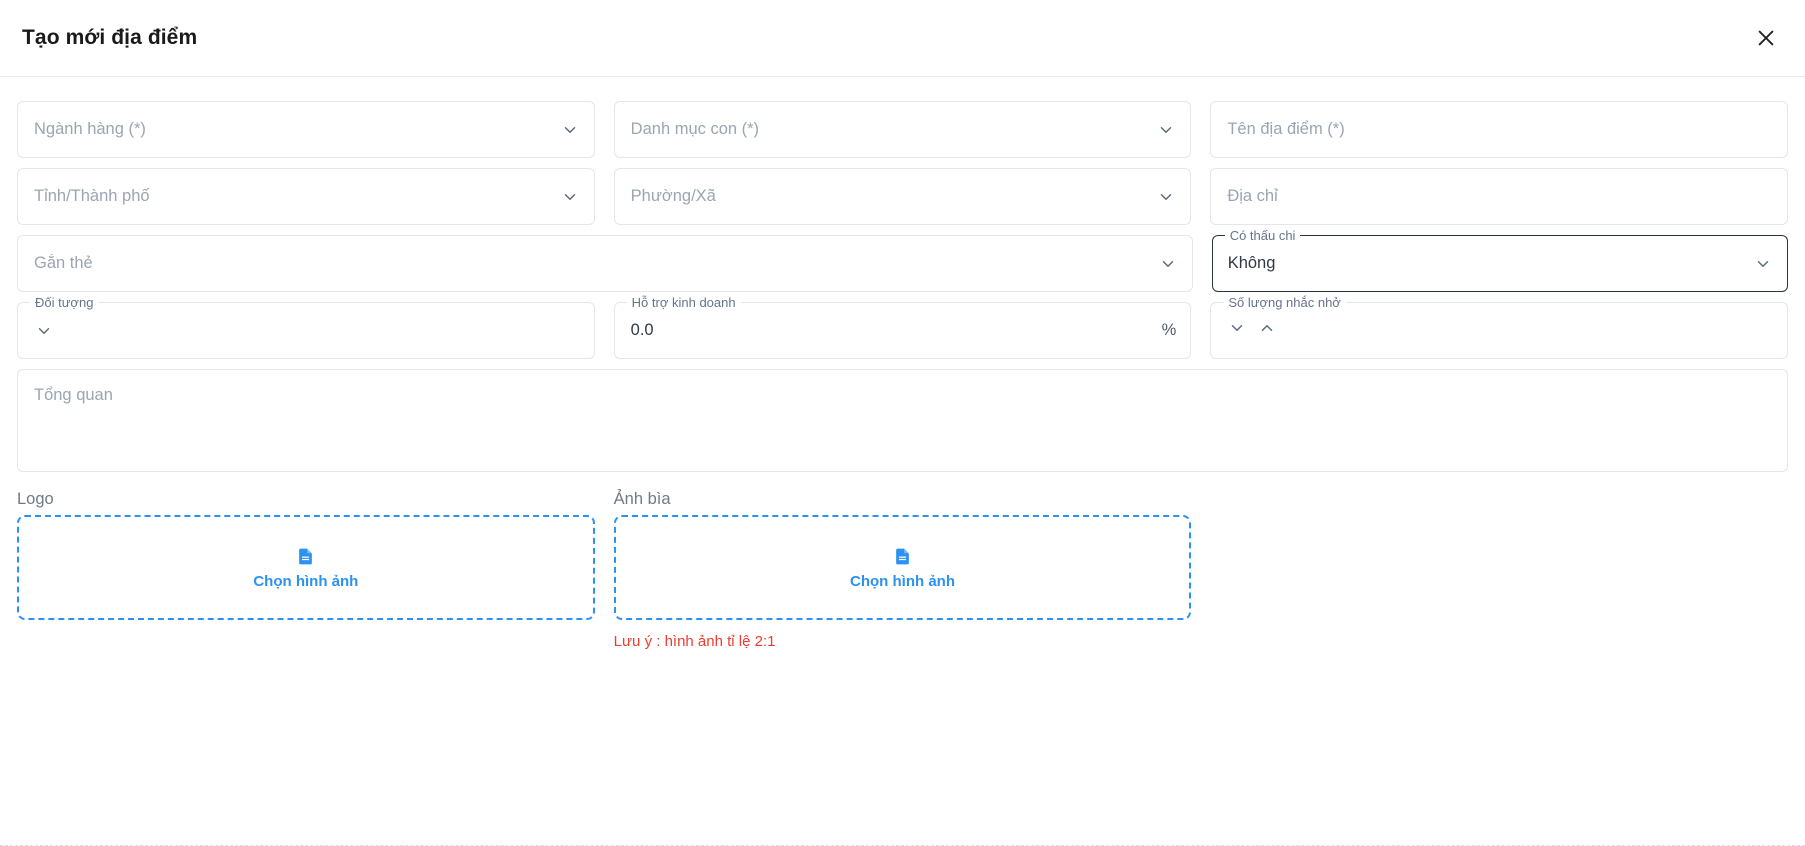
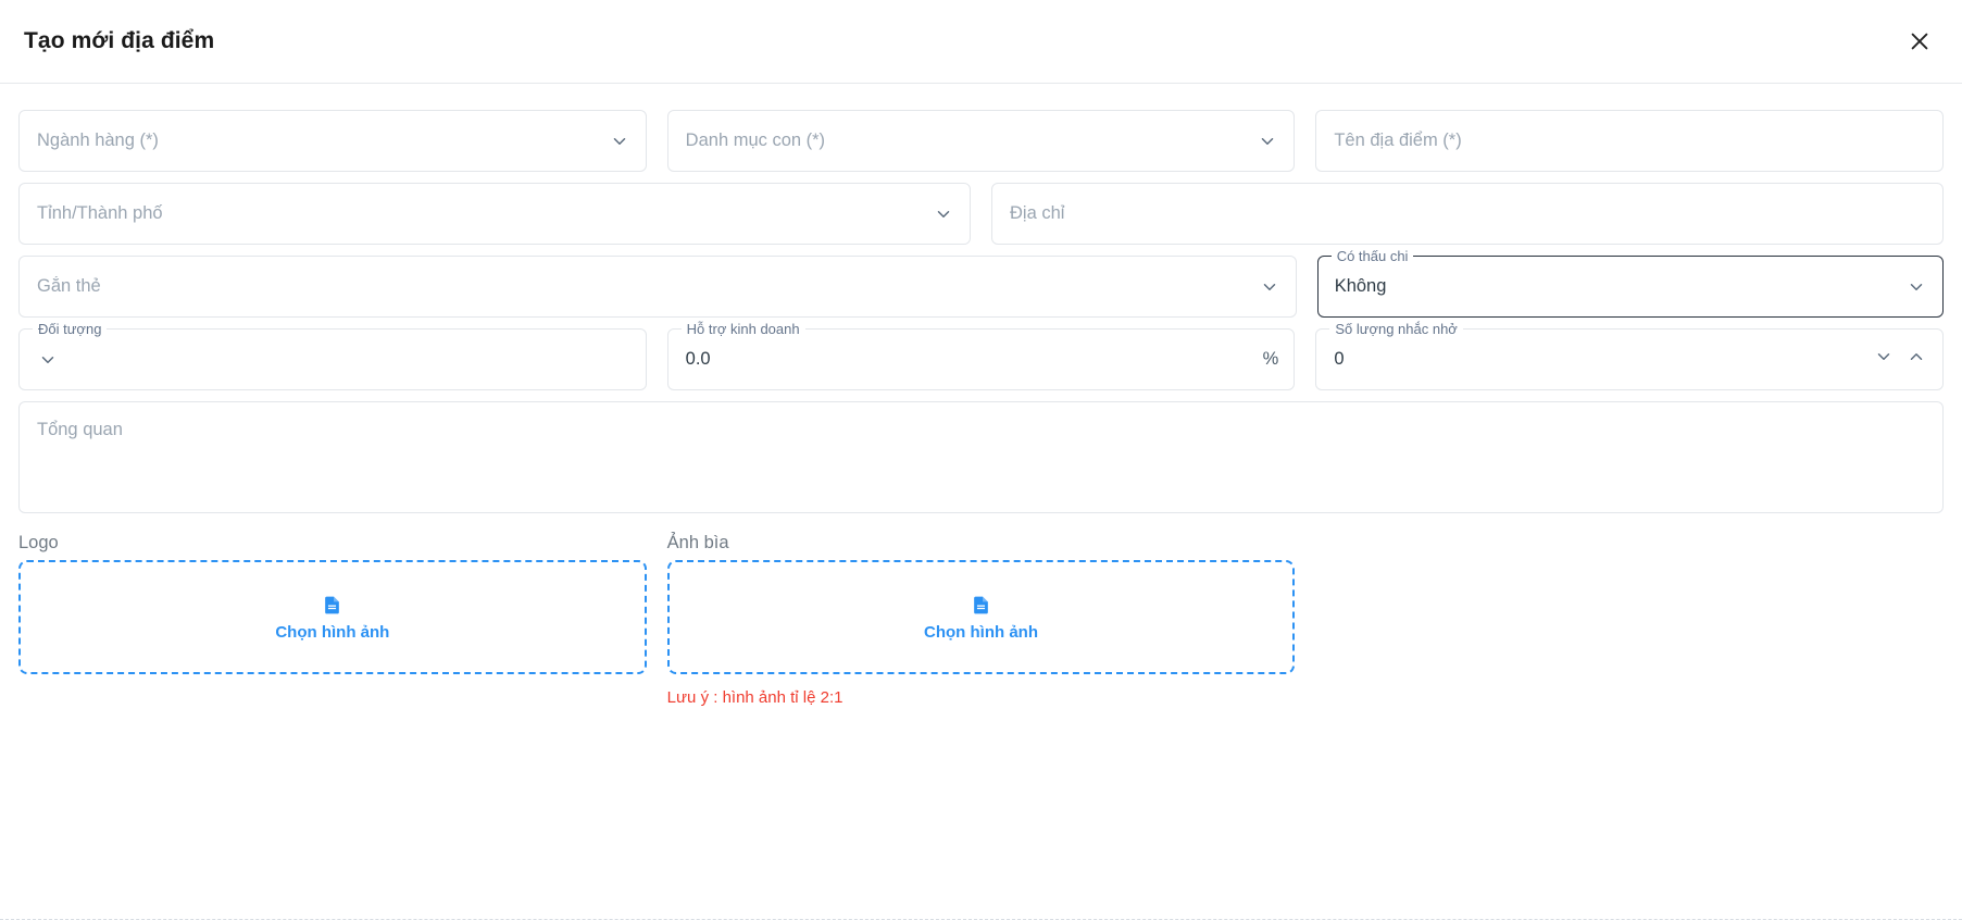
  Tạo mới địa điểm
  Ngành hàng (*)
  Danh mục con (*)
  Tên địa điểm (*)
  Tỉnh/Thành phố
- Phường/Xã
  Địa chỉ
  Gắn thẻ
  Có thấu chi
  Không
  Đối tượng
  Hỗ trợ kinh doanh
  0.0
  %
  Số lượng nhắc nhở
+ 0
  Tổng quan
  Logo
  Chọn hình ảnh
  Ảnh bìa
  Chọn hình ảnh
  Lưu ý : hình ảnh tỉ lệ 2:1
